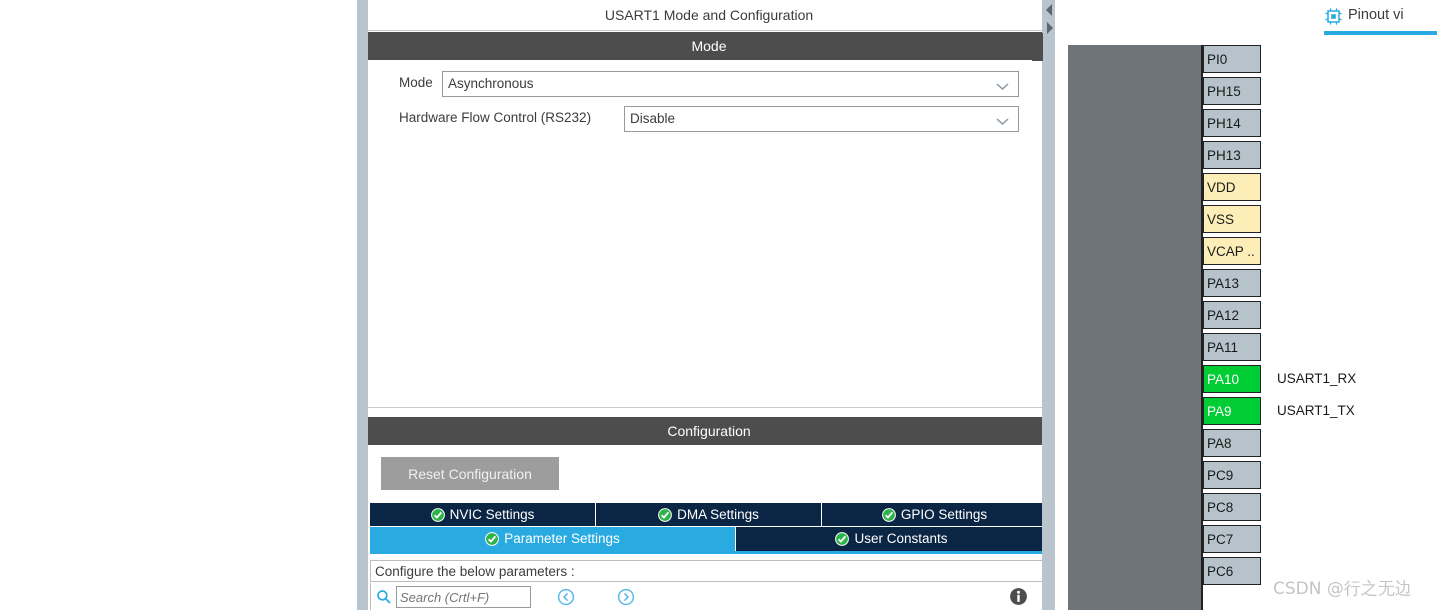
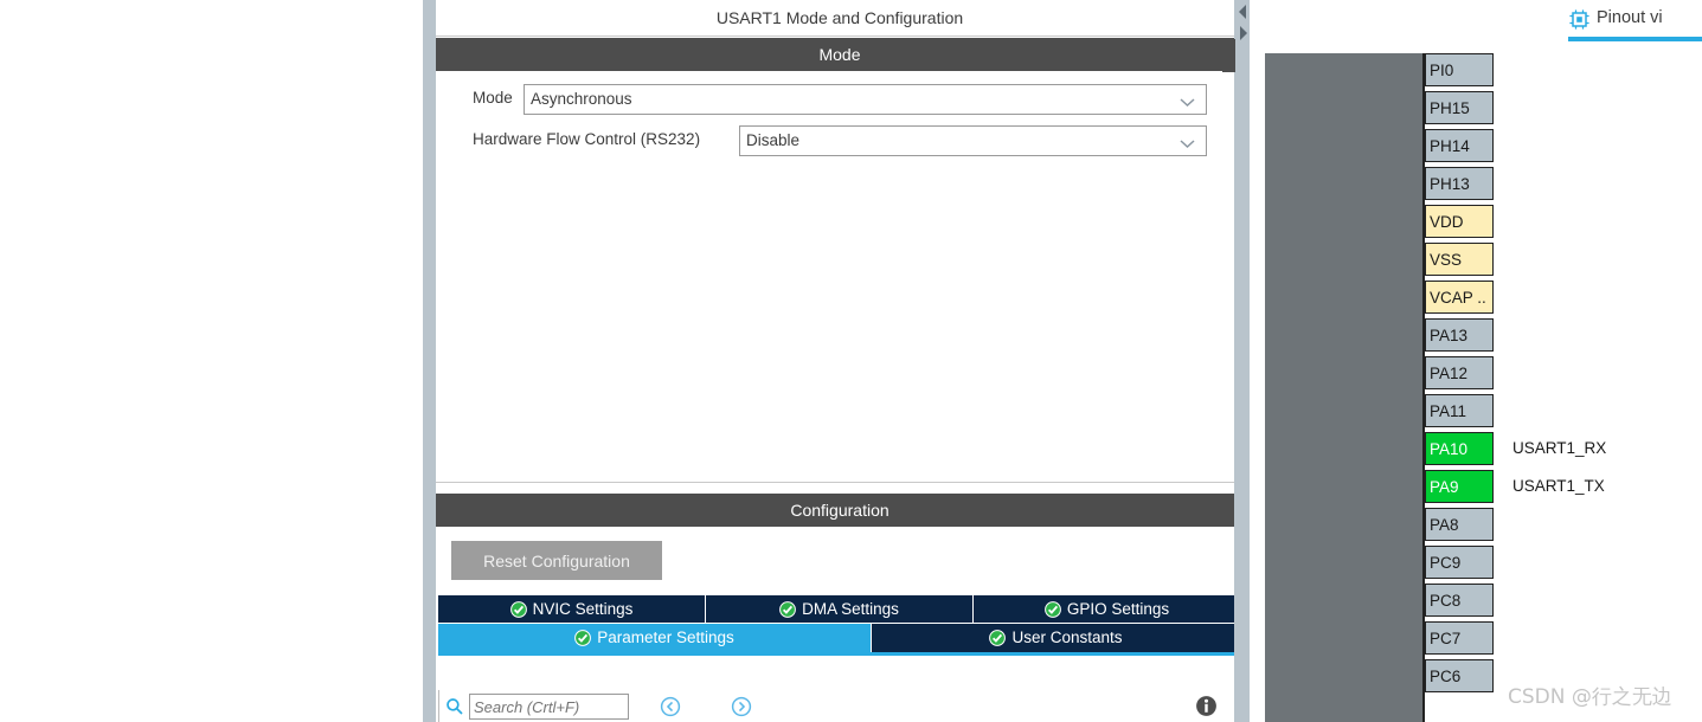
  USART1 Mode and Configuration
  Mode
  Mode
  Asynchronous
  Hardware Flow Control (RS232)
  Disable
  Configuration
  Reset Configuration
  NVIC Settings
  DMA Settings
  GPIO Settings
  Parameter Settings
  User Constants
- Configure the below parameters :
  Search (Crtl+F)
  Pinout vi
  PI0
  PH15
  PH14
  PH13
  VDD
  VSS
  VCAP ..
  PA13
  PA12
  PA11
  PA10
  USART1_RX
  PA9
  USART1_TX
  PA8
  PC9
  PC8
  PC7
  PC6
  CSDN @行之无边
